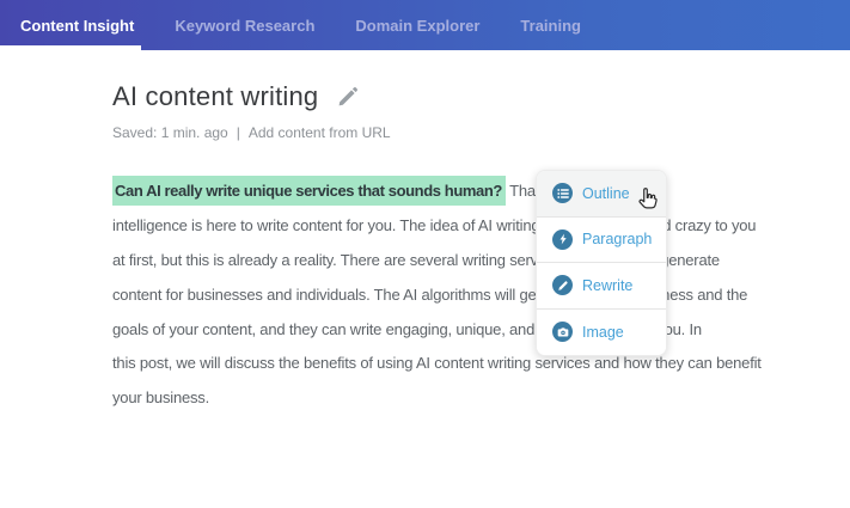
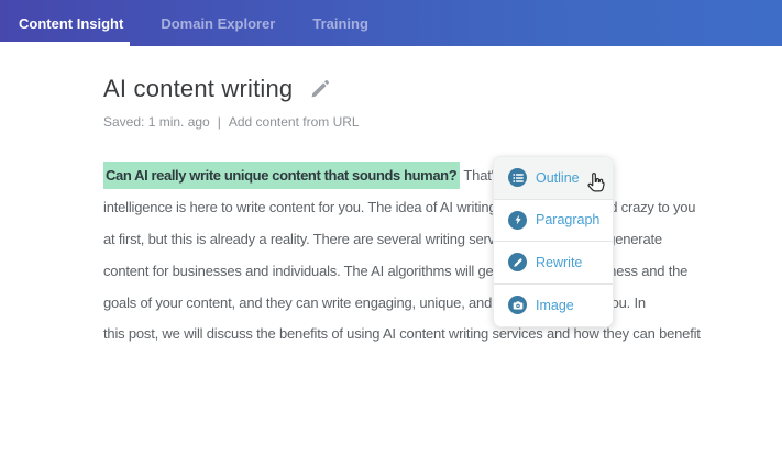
  Content Insight
- Keyword Research
  Domain Explorer
  Training
  AI content writing
  Saved: 1 min. ago
  |
  Add content from URL
- Can AI really write unique services that sounds human? Tha
+ Can AI really write unique content that sounds human? That
  intelligence is here to write content for you. The idea of AI writin crazy to you
  at first, but this is already a reality. There are several writing servenerate
  content for businesses and individuals. The AI algorithms will geess and the
  goals of your content, and they can write engaging, unique, andou. In
  this post, we will discuss the benefits of using AI content writing services and how they can benefit
- your business.
  Outline
  Paragraph
  Rewrite
  Image
